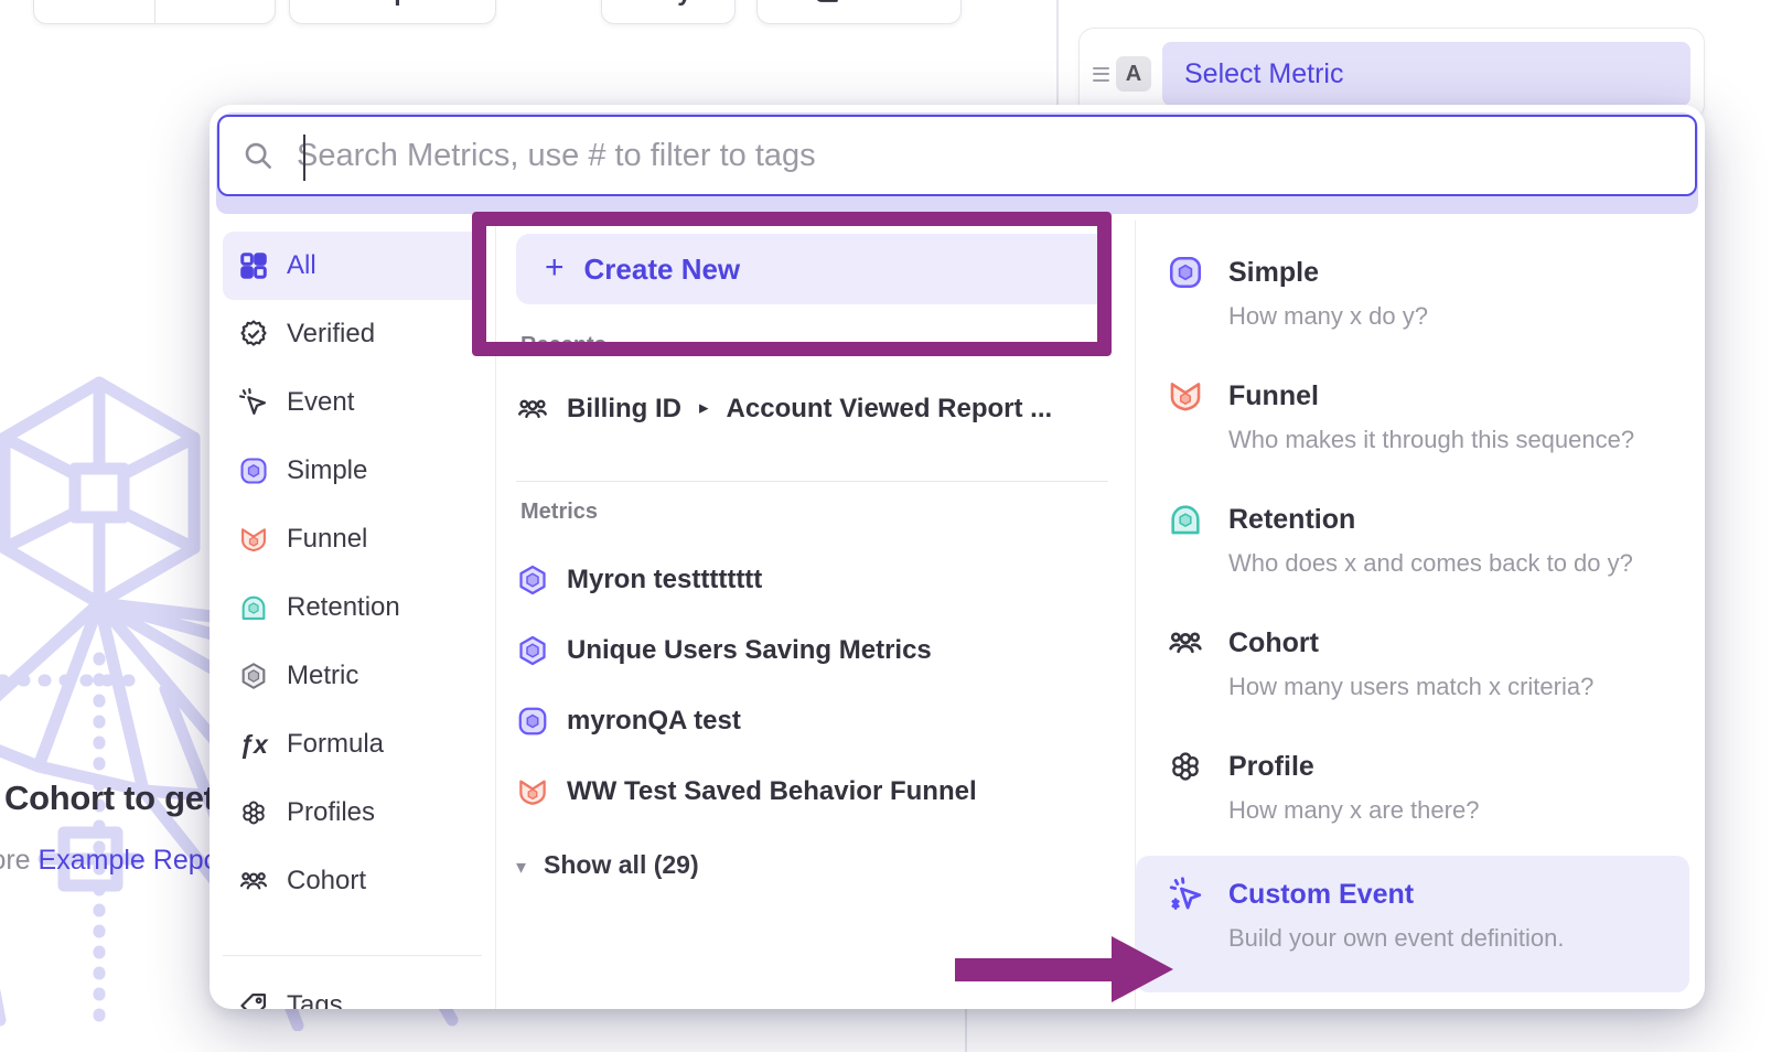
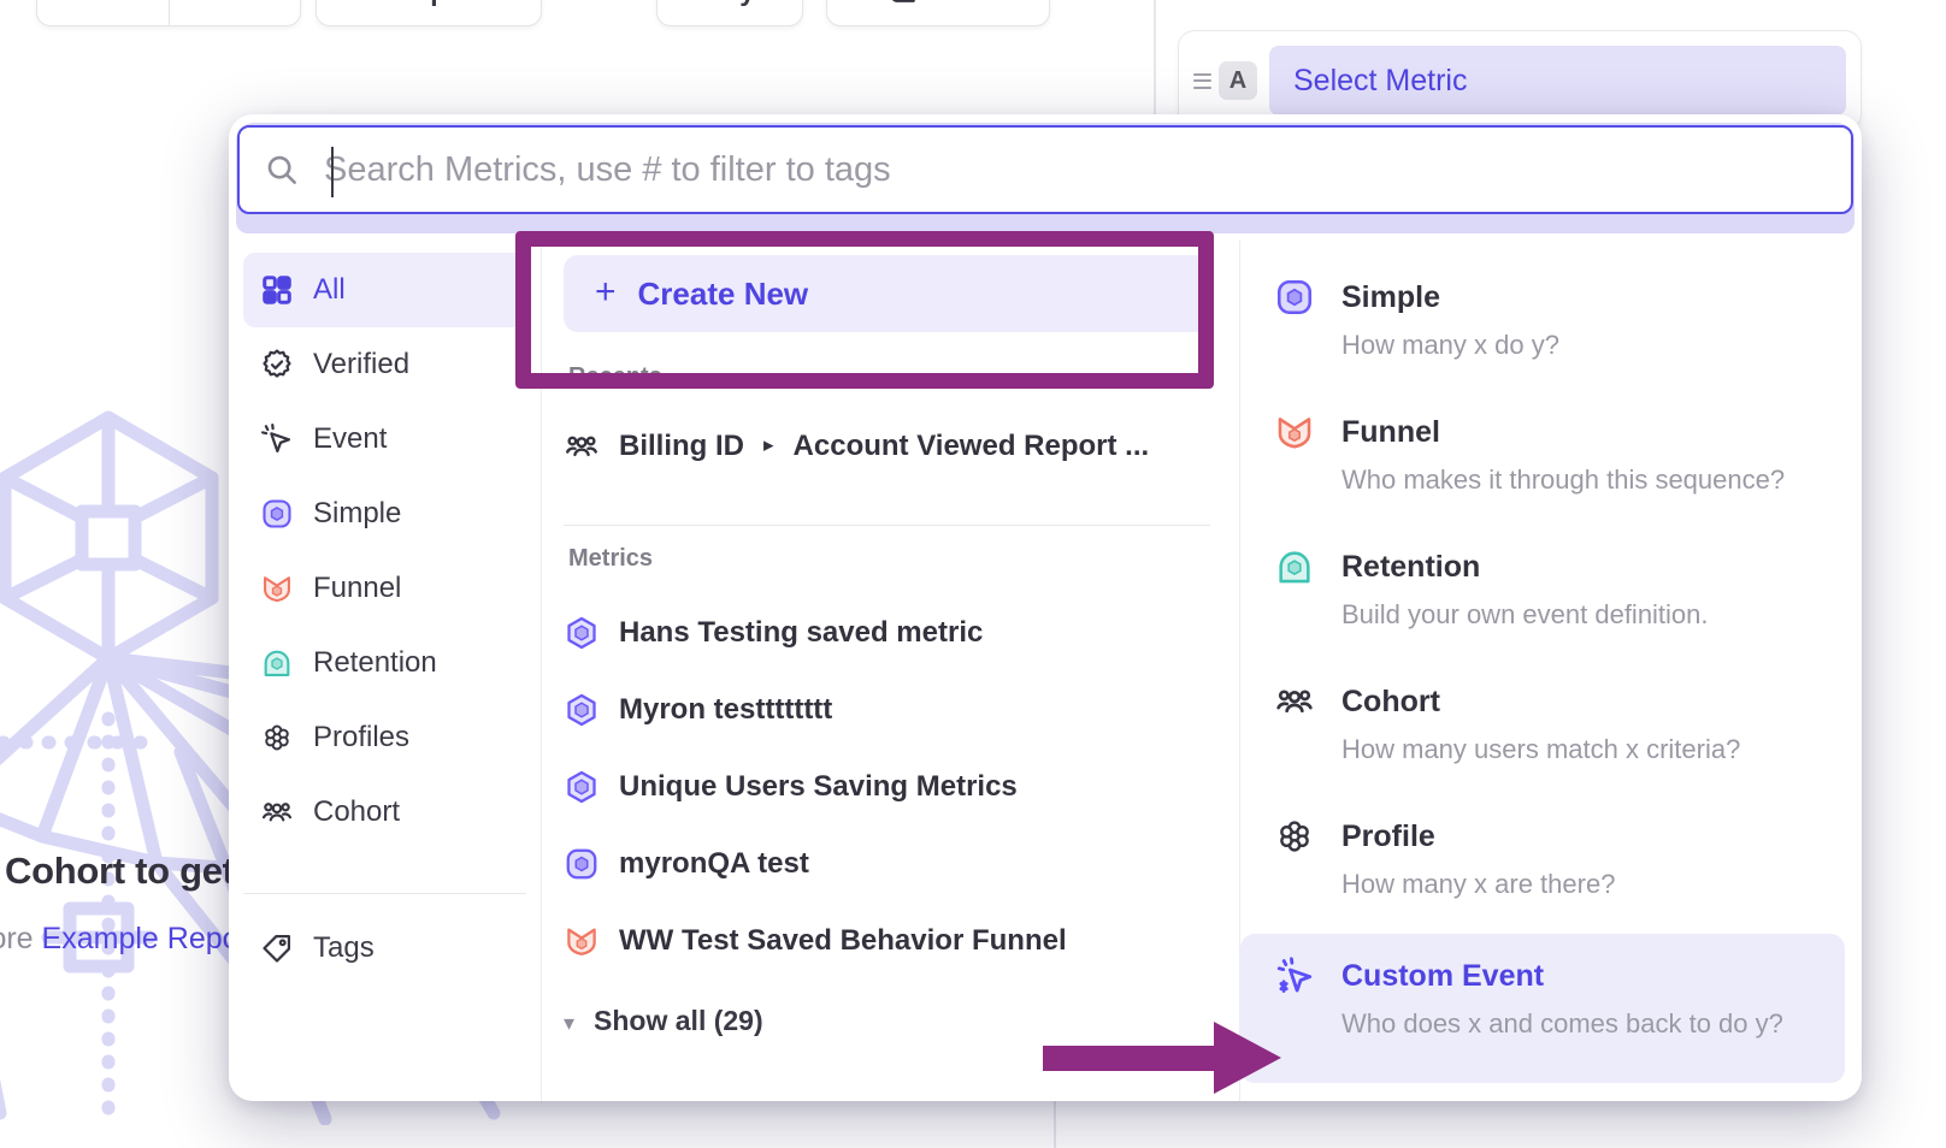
  A
  Select Metric
  Search Metrics, use # to filter to tags
  All
  Verified
  Event
  Simple
  Funnel
  Retention
- Metric
- ƒx
- Formula
  Profiles
  Cohort
  Tags
  +
  Create New
  Recents
  Billing ID
  ▸
  Account Viewed Report ...
  Metrics
+ Hans Testing saved metric
  Myron testttttttt
  Unique Users Saving Metrics
  myronQA test
  WW Test Saved Behavior Funnel
  ▾
  Show all (29)
  Simple
  How many x do y?
  Funnel
  Who makes it through this sequence?
  Retention
- Who does x and comes back to do y?
+ Build your own event definition.
  Cohort
  How many users match x criteria?
  Profile
  How many x are there?
  Custom Event
- Build your own event definition.
+ Who does x and comes back to do y?
